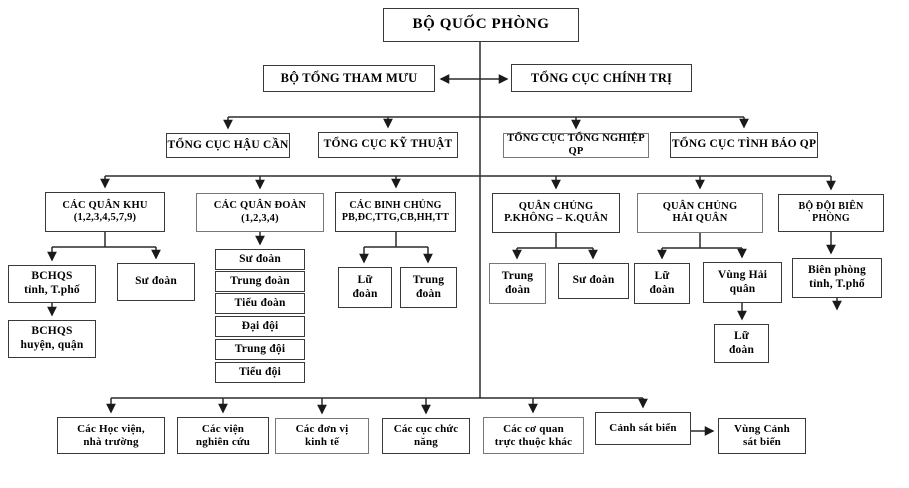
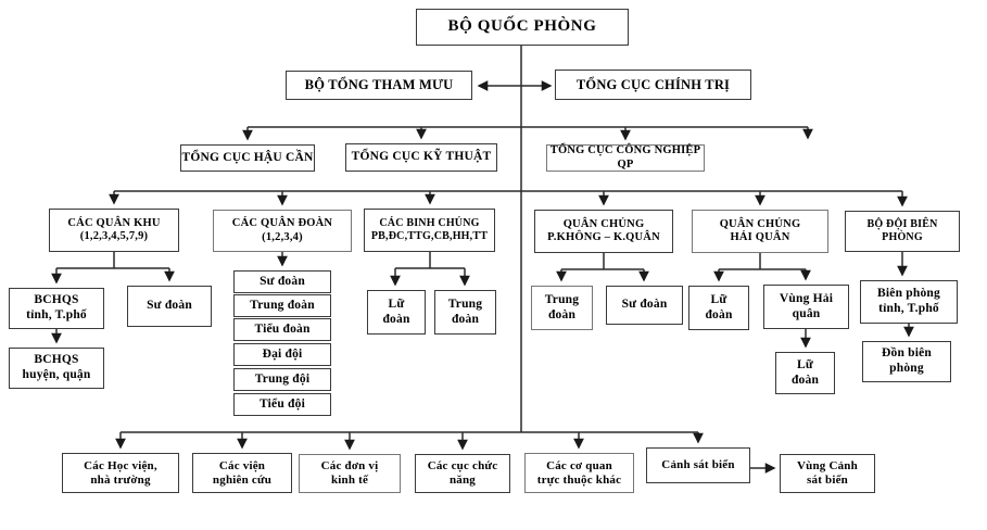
  BỘ QUỐC PHÒNG
  BỘ TỔNG THAM MƯU
  TỔNG CỤC CHÍNH TRỊ
  TỔNG CỤC HẬU CẦN
  TỔNG CỤC KỸ THUẬT
- TỔNG CỤC TỔNG NGHIỆP QP
+ TỔNG CỤC CÔNG NGHIỆP QP
- TỔNG CỤC TÌNH BÁO QP
  CÁC QUÂN KHU
  (1,2,3,4,5,7,9)
  CÁC QUÂN ĐOÀN
  (1,2,3,4)
  CÁC BINH CHỦNG
  PB,ĐC,TTG,CB,HH,TT
  QUÂN CHỦNG
  P.KHÔNG – K.QUÂN
  QUÂN CHỦNG
  HẢI QUÂN
  BỘ ĐỘI BIÊN PHÒNG
  BCHQS
  tỉnh, T.phố
  Sư đoàn
  BCHQS
  huyện, quận
  Sư đoàn
  Trung đoàn
  Tiểu đoàn
  Đại đội
  Trung đội
  Tiểu đội
  Lữ
  đoàn
  Trung
  đoàn
  Trung
  đoàn
  Sư đoàn
  Lữ
  đoàn
  Vùng Hải
  quân
  Lữ
  đoàn
  Biên phòng
  tỉnh, T.phố
+ Đồn biên
+ phòng
  Các Học viện,
  nhà trường
  Các viện
  nghiên cứu
  Các đơn vị
  kinh tế
  Các cục chức
  năng
  Các cơ quan
  trực thuộc khác
  Cảnh sát biển
  Vùng Cảnh
  sát biển
